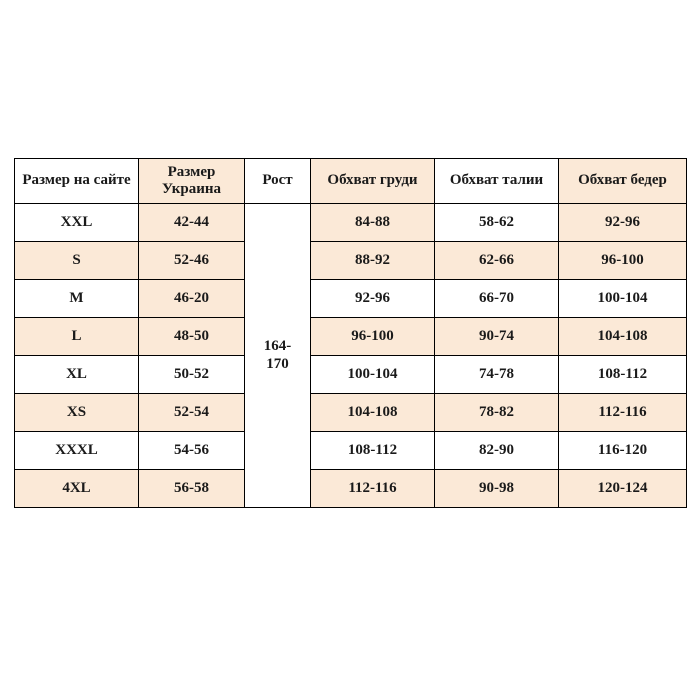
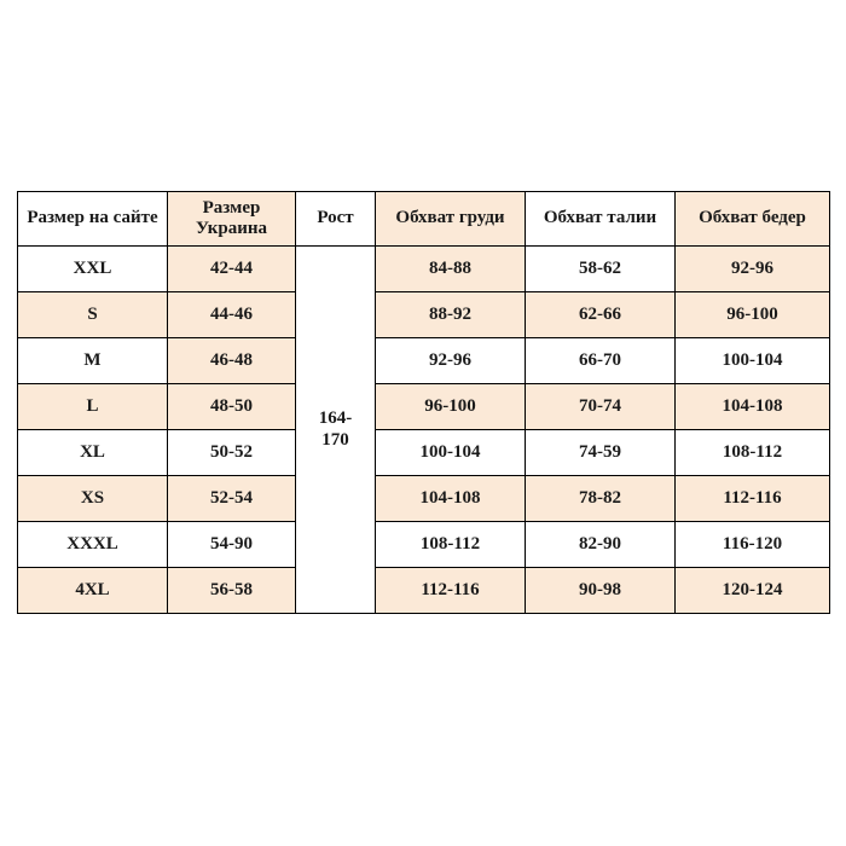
  Размер на сайте	Размер Украина	Рост	Обхват груди	Обхват талии	Обхват бедер
  XXL	42-44	164- 170	84-88	58-62	92-96
- S	52-46	88-92	62-66	96-100
+ S	44-46	88-92	62-66	96-100
- M	46-20	92-96	66-70	100-104
+ M	46-48	92-96	66-70	100-104
- L	48-50	96-100	90-74	104-108
+ L	48-50	96-100	70-74	104-108
- XL	50-52	100-104	74-78	108-112
+ XL	50-52	100-104	74-59	108-112
  XS	52-54	104-108	78-82	112-116
- XXXL	54-56	108-112	82-90	116-120
+ XXXL	54-90	108-112	82-90	116-120
  4XL	56-58	112-116	90-98	120-124
